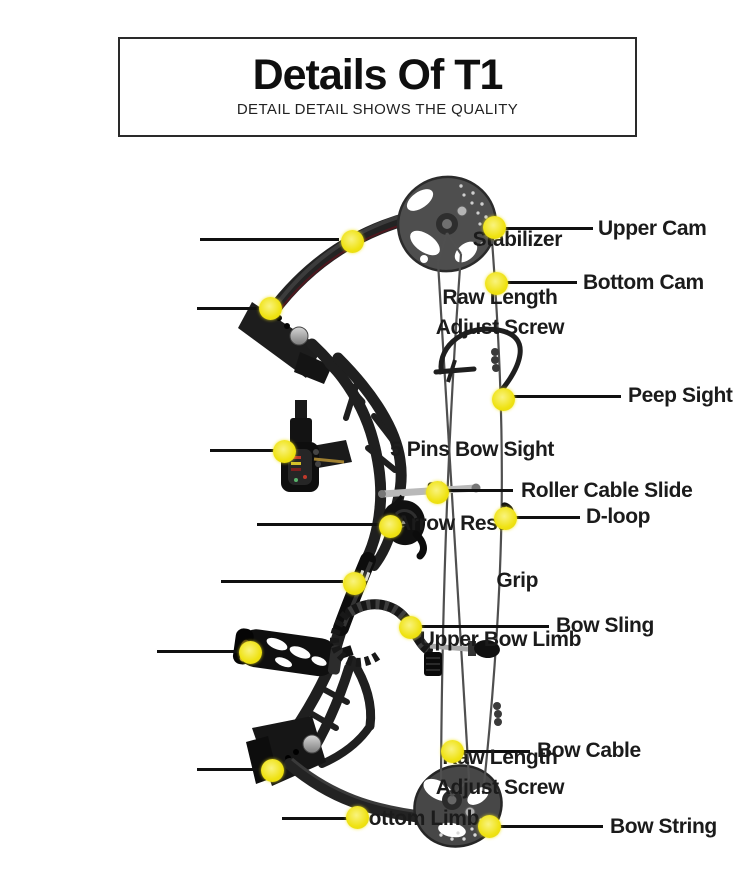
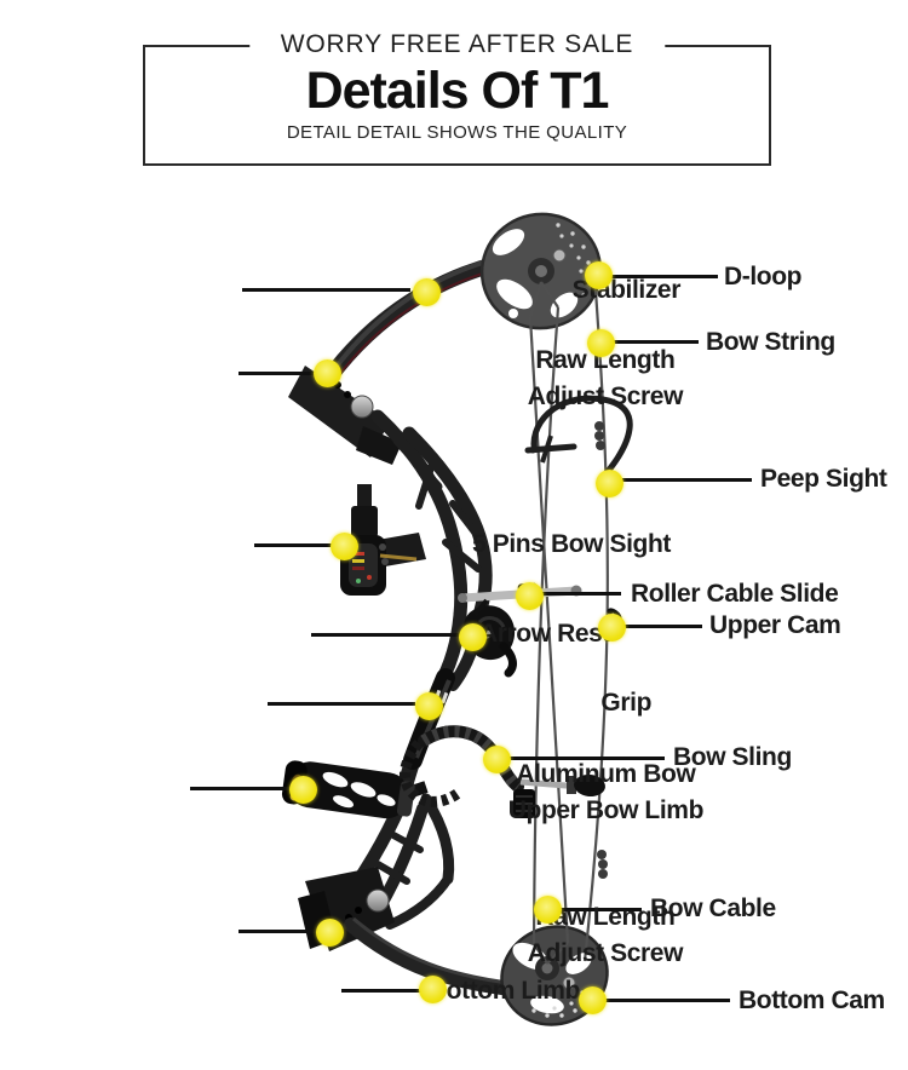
+ WORRY FREE AFTER SALE
  Details Of T1
  DETAIL DETAIL SHOWS THE QUALITY
  Stabilizer
  Raw Length
  Adjust Screw
  5 Pins Bow Sight
  Arrow Res
  Grip
+ Aluminum Bow
  Upper Bow Limb
  aw Length
  Adjust Screw
  ottom Limb
- Upper Cam
+ D-loop
- Bottom Cam
+ Bow String
  Peep Sight
  Roller Cable Slide
- D-loop
+ Upper Cam
  Bow Sling
  Bow Cable
- Bow String
+ Bottom Cam
